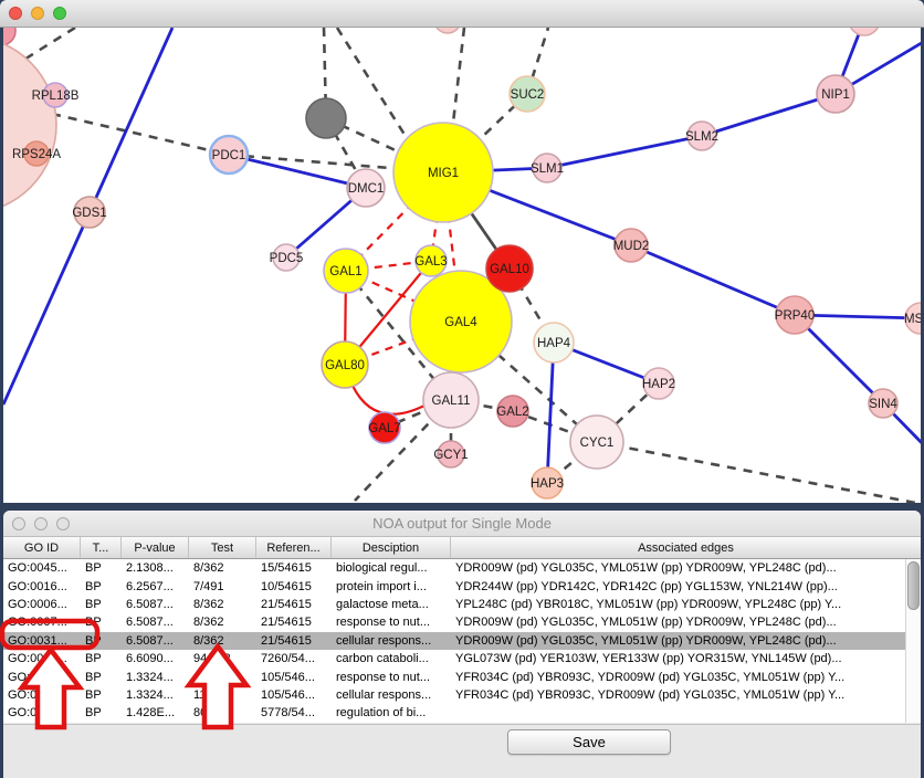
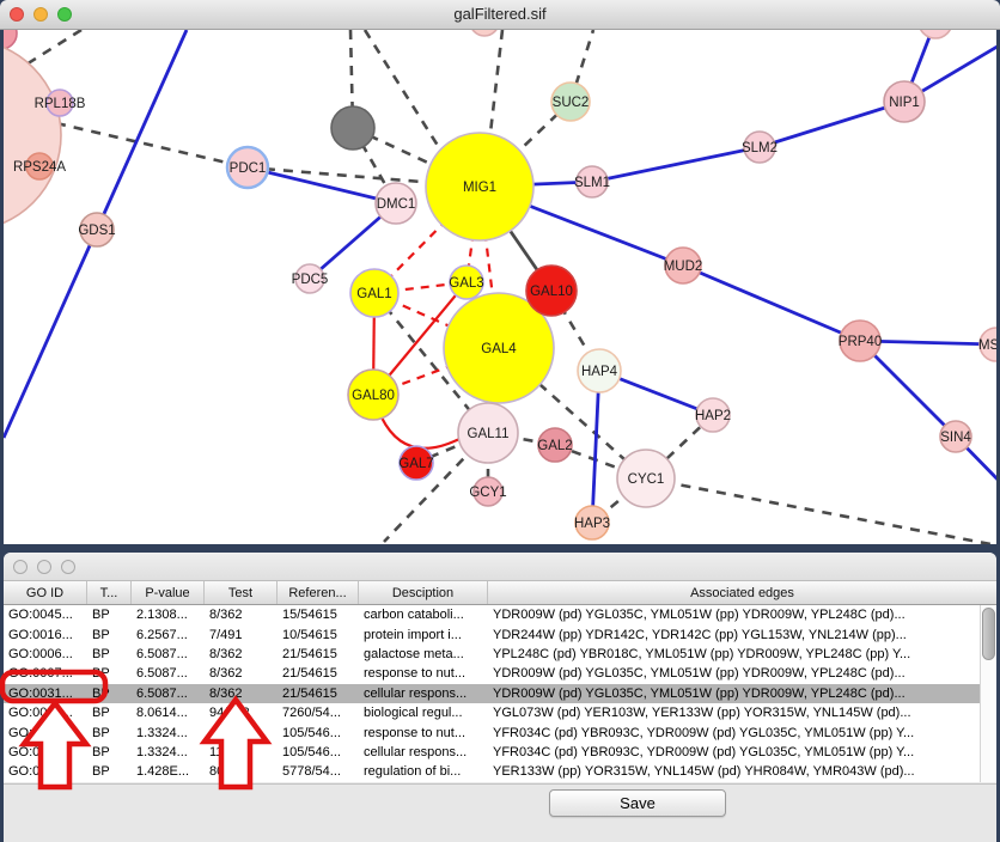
+ galFiltered.sif
  RPL18B
  RPS24A
  GDS1
  PDC1
  DMC1
  MIG1
  SUC2
  SLM1
  SLM2
  NIP1
  MUD2
  PRP40
  HAP2
  SIN4
  PDC5
  GAL4
  GAL1
  GAL3
  GAL10
  GAL80
  GAL11
  GAL7
  GAL2
  GCY1
  CYC1
  HAP3
  HAP4
- NOA output for Single Mode
  GO ID
  T...
  P-value
  Test
  Referen...
  Desciption
  Associated edges
  GO:0045...
  BP
  2.1308...
  8/362
  15/54615
- biological regul...
+ carbon cataboli...
  YDR009W (pd) YGL035C, YML051W (pp) YDR009W, YPL248C (pd)...
  GO:0016...
  BP
  6.2567...
  7/491
  10/54615
  protein import i...
  YDR244W (pp) YDR142C, YDR142C (pp) YGL153W, YNL214W (pp)...
  GO:0006...
  BP
  6.5087...
  8/362
  21/54615
  galactose meta...
  YPL248C (pd) YBR018C, YML051W (pp) YDR009W, YPL248C (pp) Y...
  6.5087...
  8/362
  21/54615
  response to nut...
  YDR009W (pd) YGL035C, YML051W (pp) YDR009W, YPL248C (pd)...
  GO:0031...
  6.5087...
  8/362
  21/54615
  cellular respons...
  YDR009W (pd) YGL035C, YML051W (pp) YDR009W, YPL248C (pd)...
  GO:00..
  BP
- 6.6090...
+ 8.0614...
  7260/54...
- carbon cataboli...
+ biological regul...
  YGL073W (pd) YER103W, YER133W (pp) YOR315W, YNL145W (pd)...
  BP
  1.3324...
  105/546...
  response to nut...
  YFR034C (pd) YBR093C, YDR009W (pd) YGL035C, YML051W (pp) Y...
  BP
  1.3324...
  105/546...
  cellular respons...
  YFR034C (pd) YBR093C, YDR009W (pd) YGL035C, YML051W (pp) Y...
  BP
  1.428E...
  5778/54...
  regulation of bi...
+ YER133W (pp) YOR315W, YNL145W (pd) YHR084W, YMR043W (pd)...
  Save
